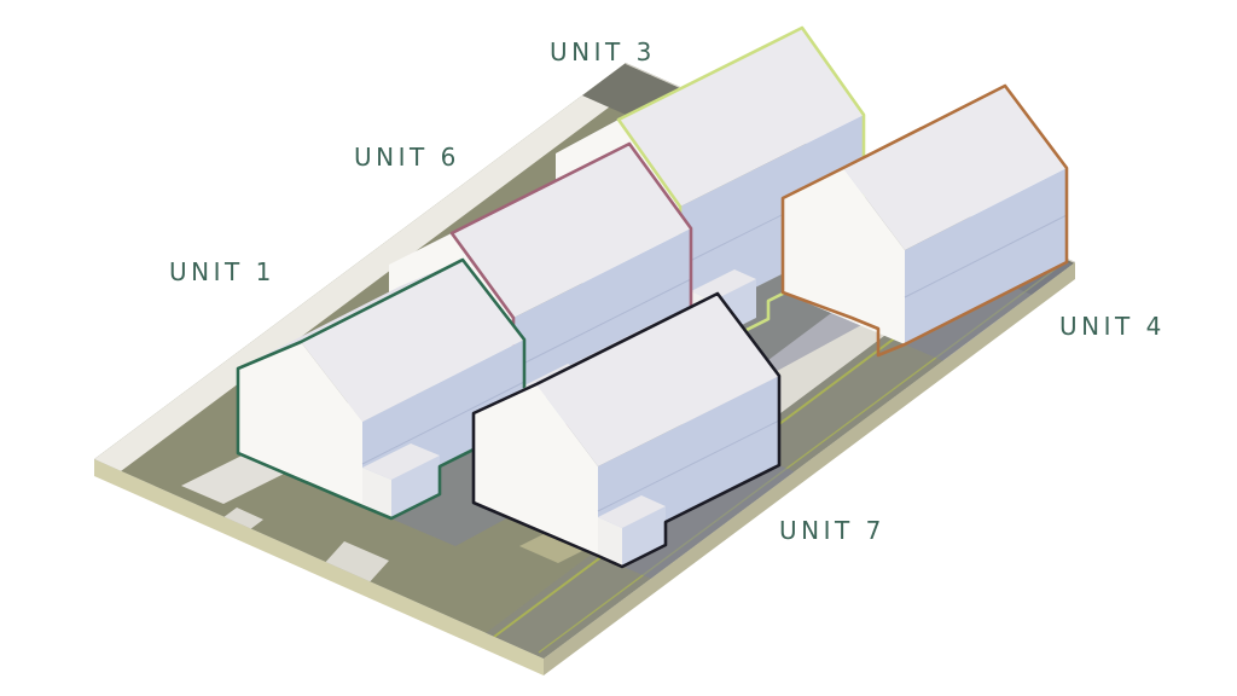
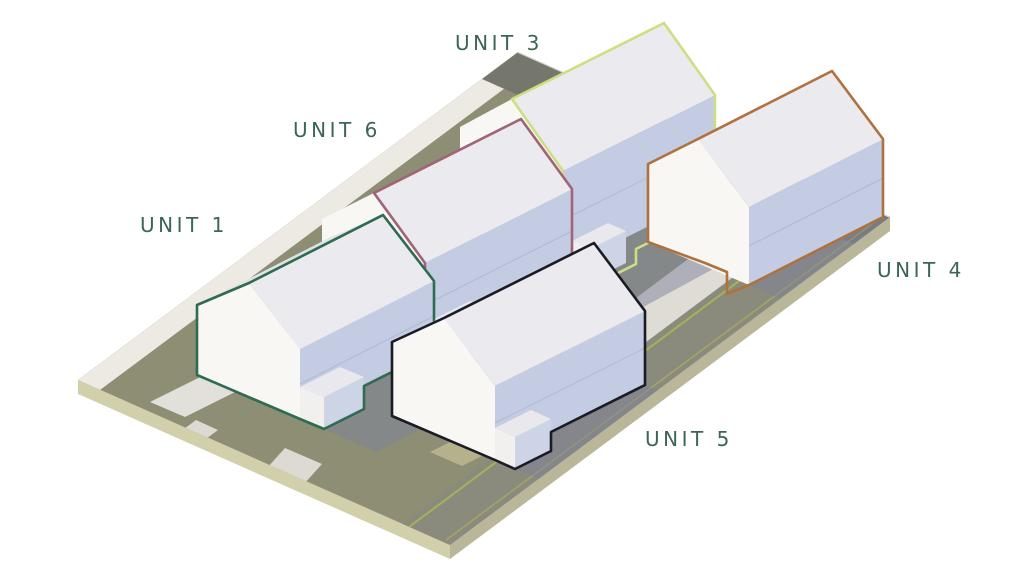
  UNIT 1
  UNIT 6
  UNIT 3
  UNIT 4
- UNIT 7
+ UNIT 5
